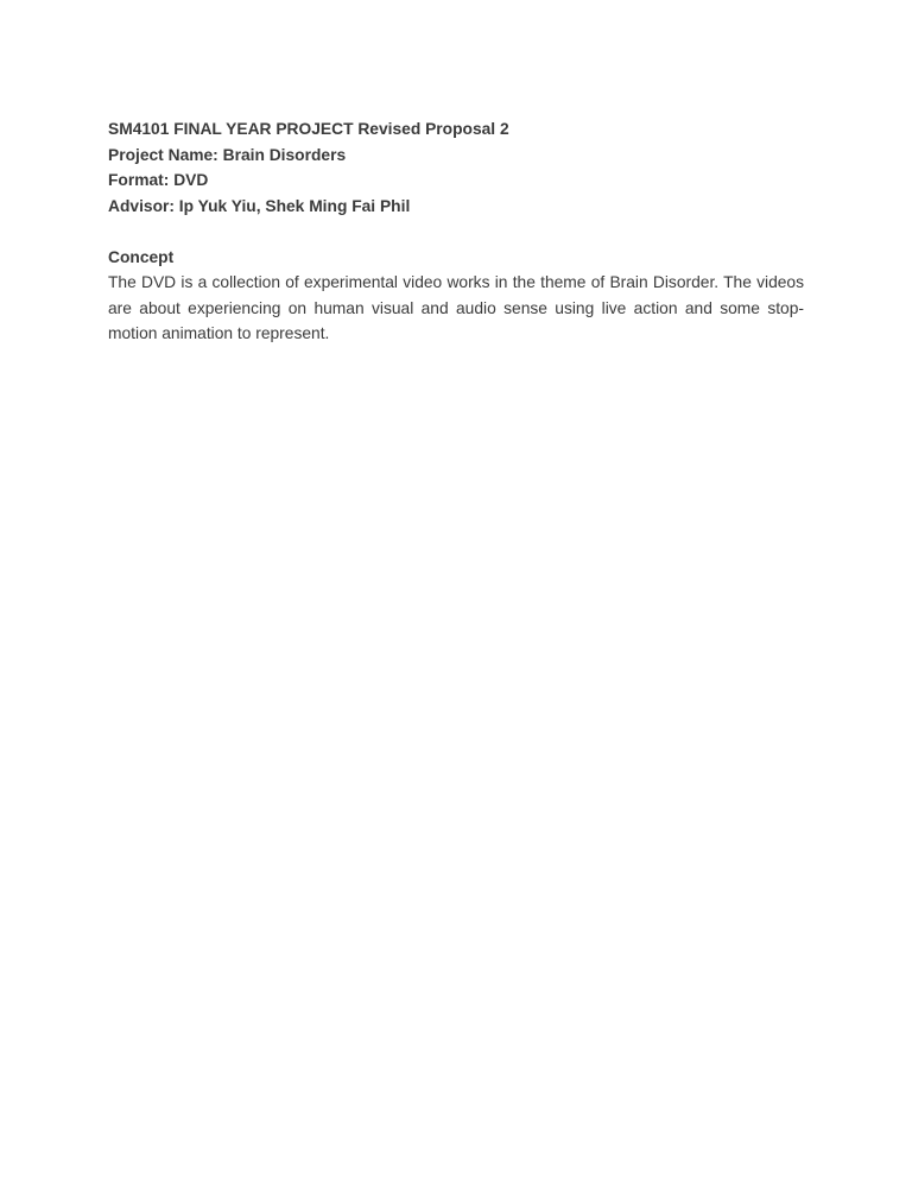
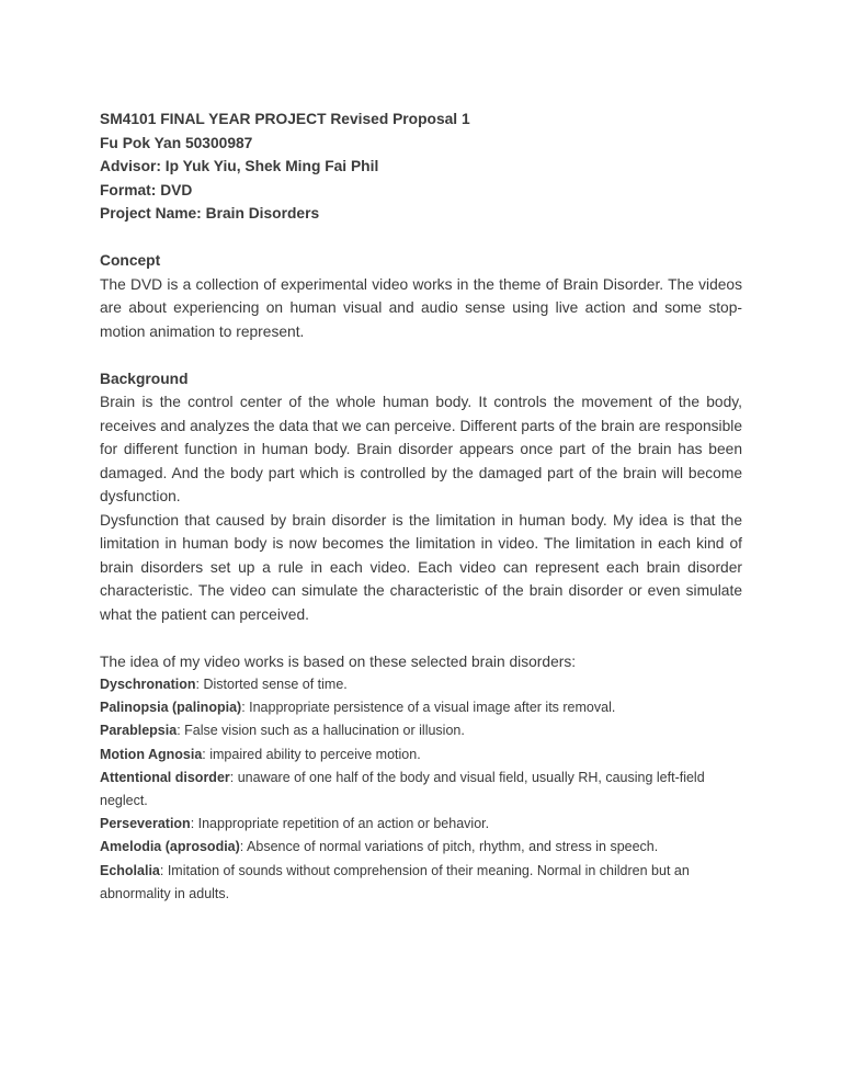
- SM4101 FINAL YEAR PROJECT Revised Proposal 2
+ SM4101 FINAL YEAR PROJECT Revised Proposal 1
+ Fu Pok Yan 50300987
- Project Name: Brain Disorders
+ Advisor: Ip Yuk Yiu, Shek Ming Fai Phil
  Format: DVD
- Advisor: Ip Yuk Yiu, Shek Ming Fai Phil
+ Project Name: Brain Disorders
  Concept
  The DVD is a collection of experimental video works in the theme of Brain Disorder. The videos are about experiencing on human visual and audio sense using live action and some stop-motion animation to represent.
+ Background
+ Brain is the control center of the whole human body. It controls the movement of the body, receives and analyzes the data that we can perceive. Different parts of the brain are responsible for different function in human body. Brain disorder appears once part of the brain has been damaged. And the body part which is controlled by the damaged part of the brain will become dysfunction.
+ Dysfunction that caused by brain disorder is the limitation in human body. My idea is that the limitation in human body is now becomes the limitation in video. The limitation in each kind of brain disorders set up a rule in each video. Each video can represent each brain disorder characteristic. The video can simulate the characteristic of the brain disorder or even simulate what the patient can perceived.
+ The idea of my video works is based on these selected brain disorders:
+ Dyschronation: Distorted sense of time.
+ Palinopsia (palinopia): Inappropriate persistence of a visual image after its removal.
+ Parablepsia: False vision such as a hallucination or illusion.
+ Motion Agnosia: impaired ability to perceive motion.
+ Attentional disorder: unaware of one half of the body and visual field, usually RH, causing left-field neglect.
+ Perseveration: Inappropriate repetition of an action or behavior.
+ Amelodia (aprosodia): Absence of normal variations of pitch, rhythm, and stress in speech.
+ Echolalia: Imitation of sounds without comprehension of their meaning. Normal in children but an abnormality in adults.
